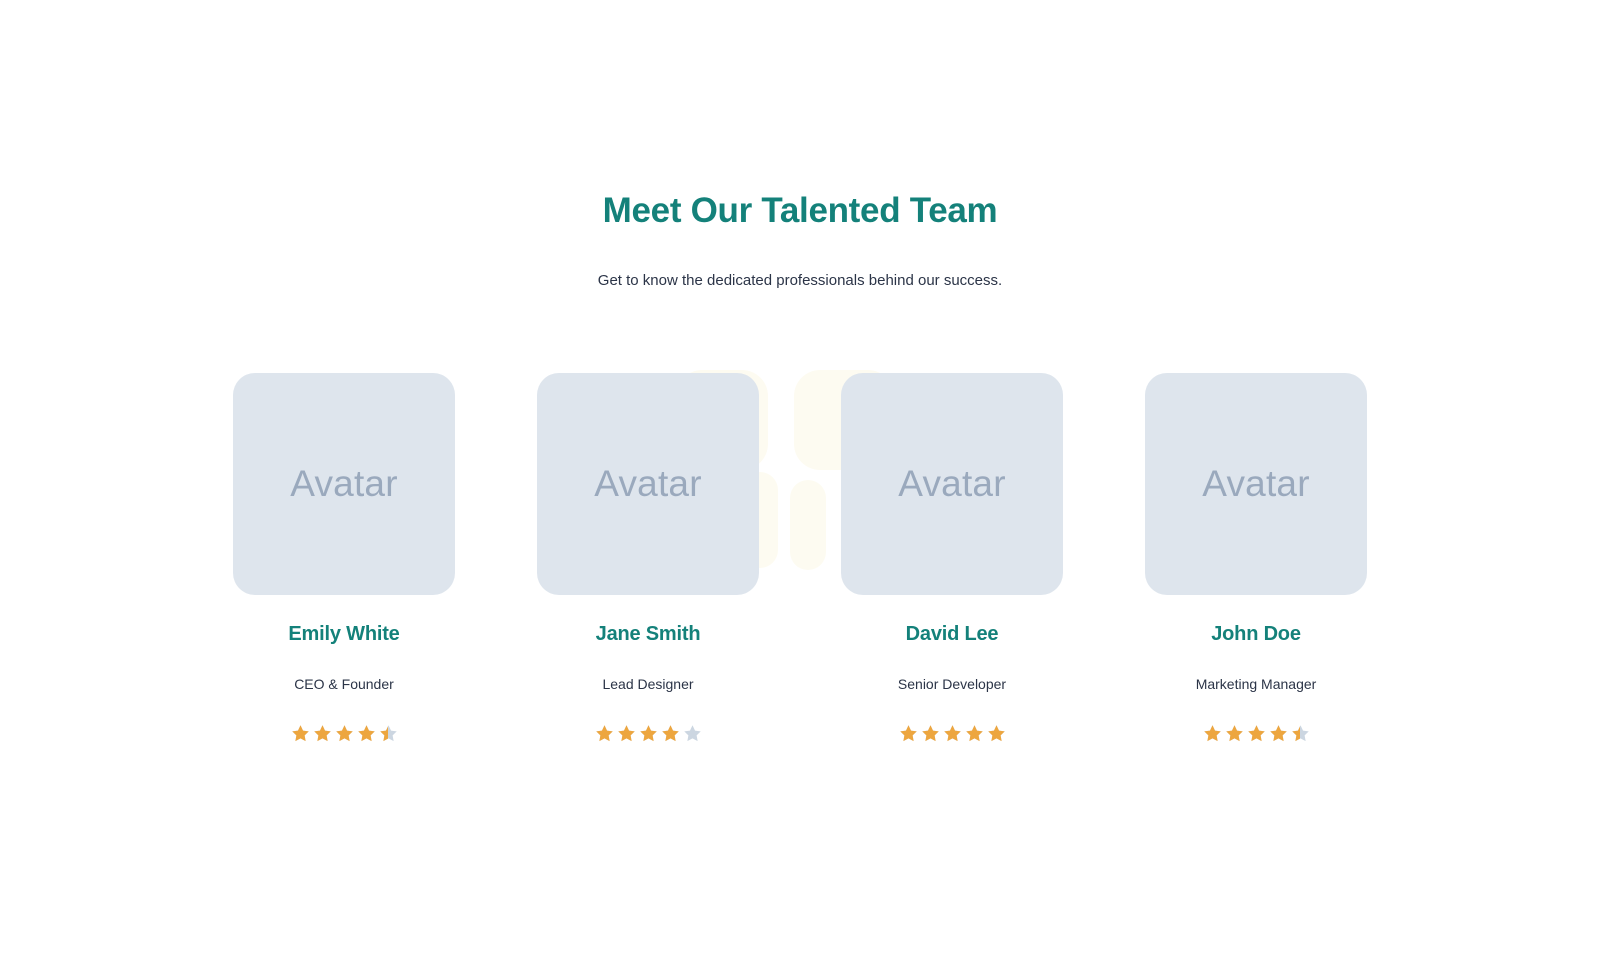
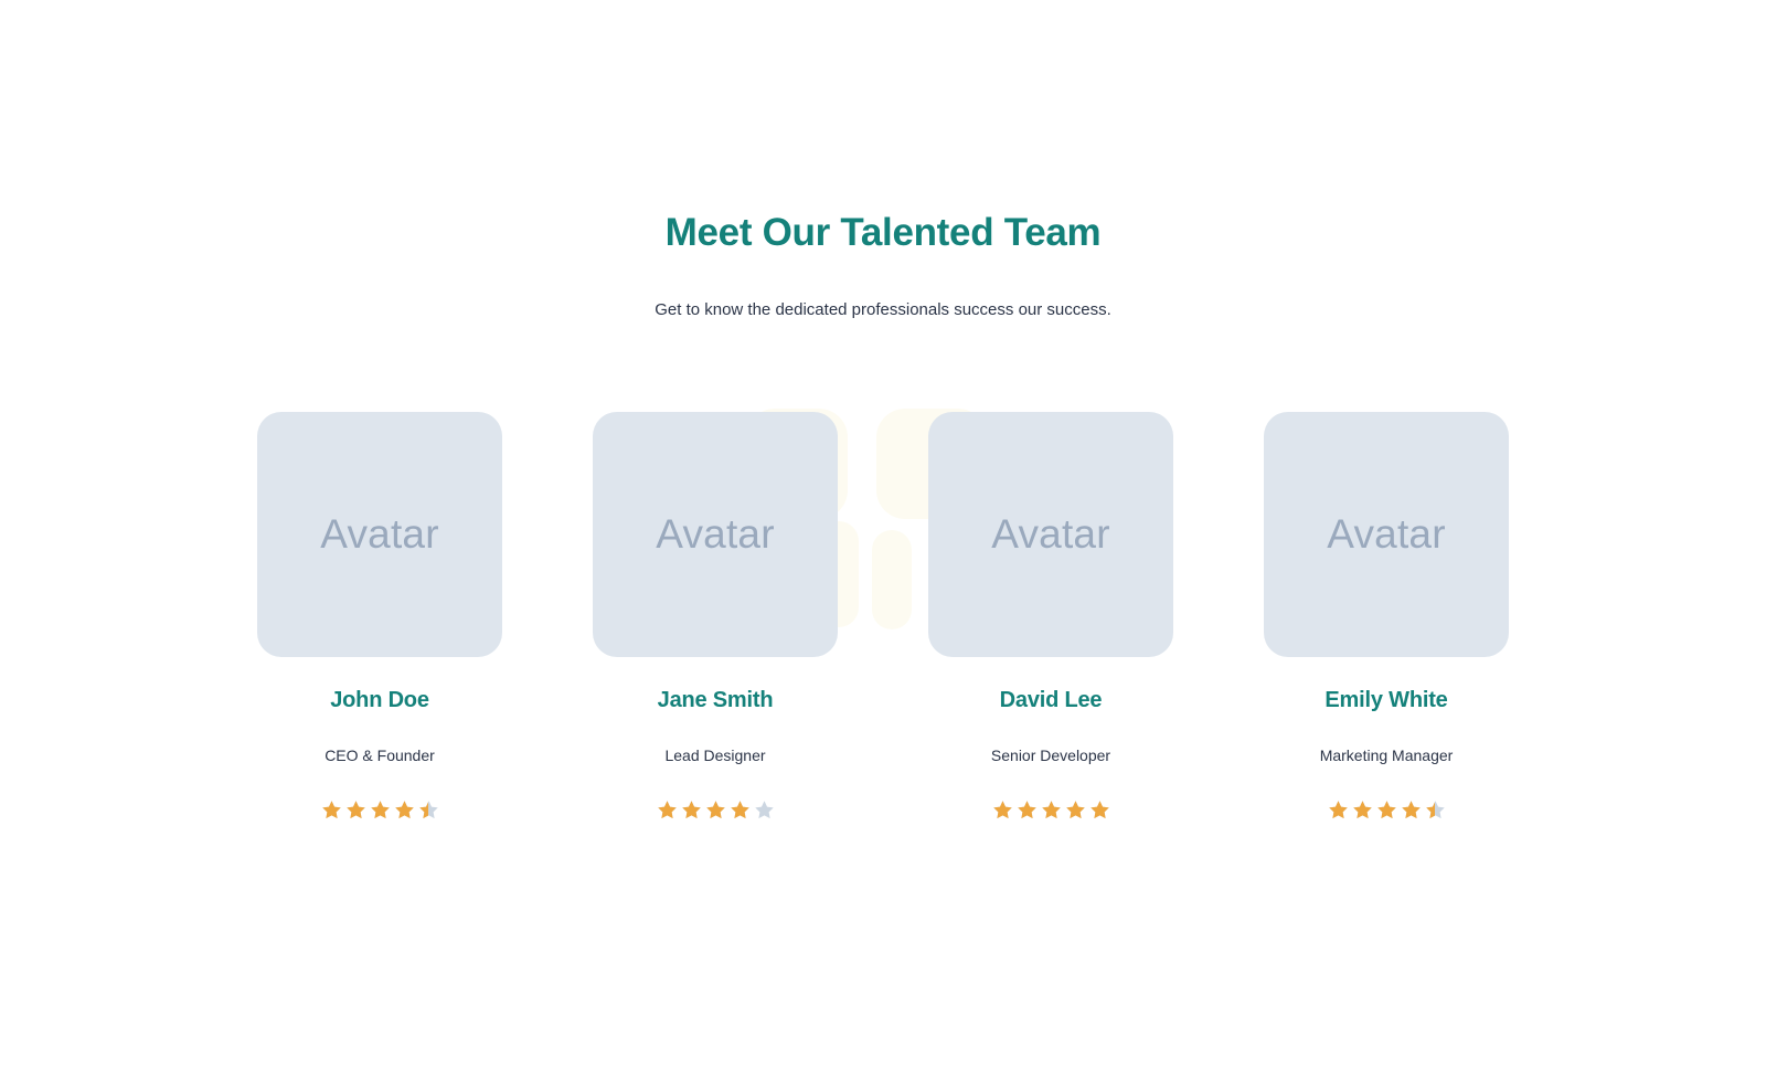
  Meet Our Talented Team
- Get to know the dedicated professionals behind our success.
+ Get to know the dedicated professionals success our success.
  Avatar
- Emily White
+ John Doe
  CEO & Founder
  Avatar
  Jane Smith
  Lead Designer
  Avatar
  David Lee
  Senior Developer
  Avatar
- John Doe
+ Emily White
  Marketing Manager
